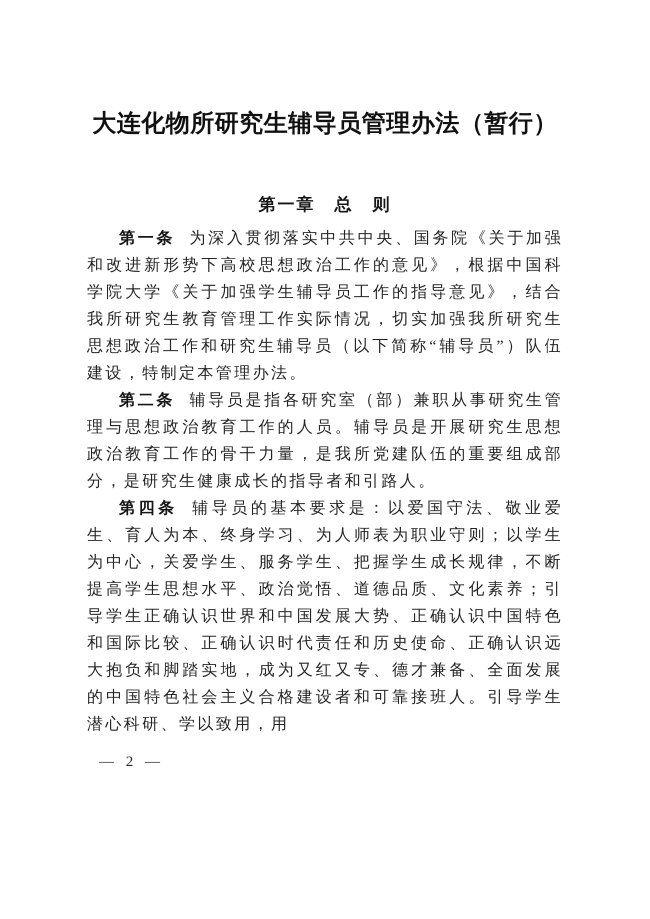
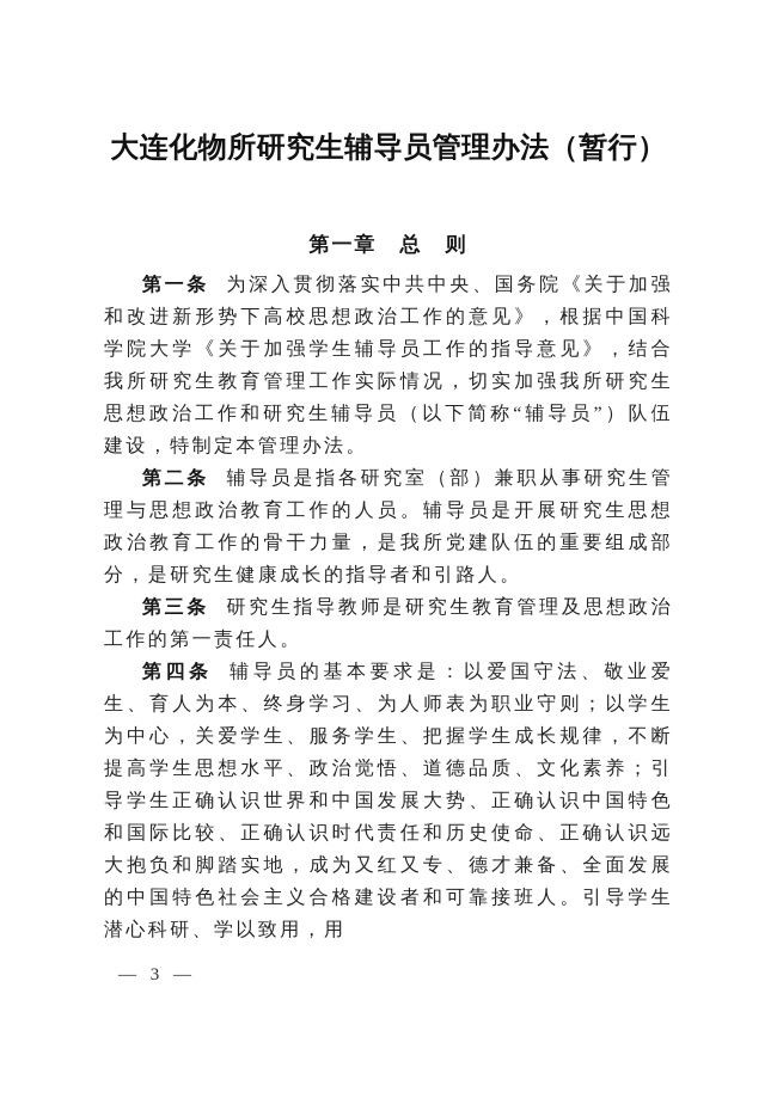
  大连化物所研究生辅导员管理办法（暂行）
  第一章 总 则
  第一条 为深入贯彻落实中共中央、国务院《关于加强和改进新形势下高校思想政治工作的意见》，根据中国科学院大学《关于加强学生辅导员工作的指导意见》，结合我所研究生教育管理工作实际情况，切实加强我所研究生思想政治工作和研究生辅导员（以下简称“辅导员”）队伍建设，特制定本管理办法。
  第二条 辅导员是指各研究室（部）兼职从事研究生管理与思想政治教育工作的人员。辅导员是开展研究生思想政治教育工作的骨干力量，是我所党建队伍的重要组成部分，是研究生健康成长的指导者和引路人。
+ 第三条 研究生指导教师是研究生教育管理及思想政治工作的第一责任人。
  第四条 辅导员的基本要求是：以爱国守法、敬业爱生、育人为本、终身学习、为人师表为职业守则；以学生为中心，关爱学生、服务学生、把握学生成长规律，不断提高学生思想水平、政治觉悟、道德品质、文化素养；引导学生正确认识世界和中国发展大势、正确认识中国特色和国际比较、正确认识时代责任和历史使命、正确认识远大抱负和脚踏实地，成为又红又专、德才兼备、全面发展的中国特色社会主义合格建设者和可靠接班人。引导学生潜心科研、学以致用，用
- — 2 —
+ — 3 —
